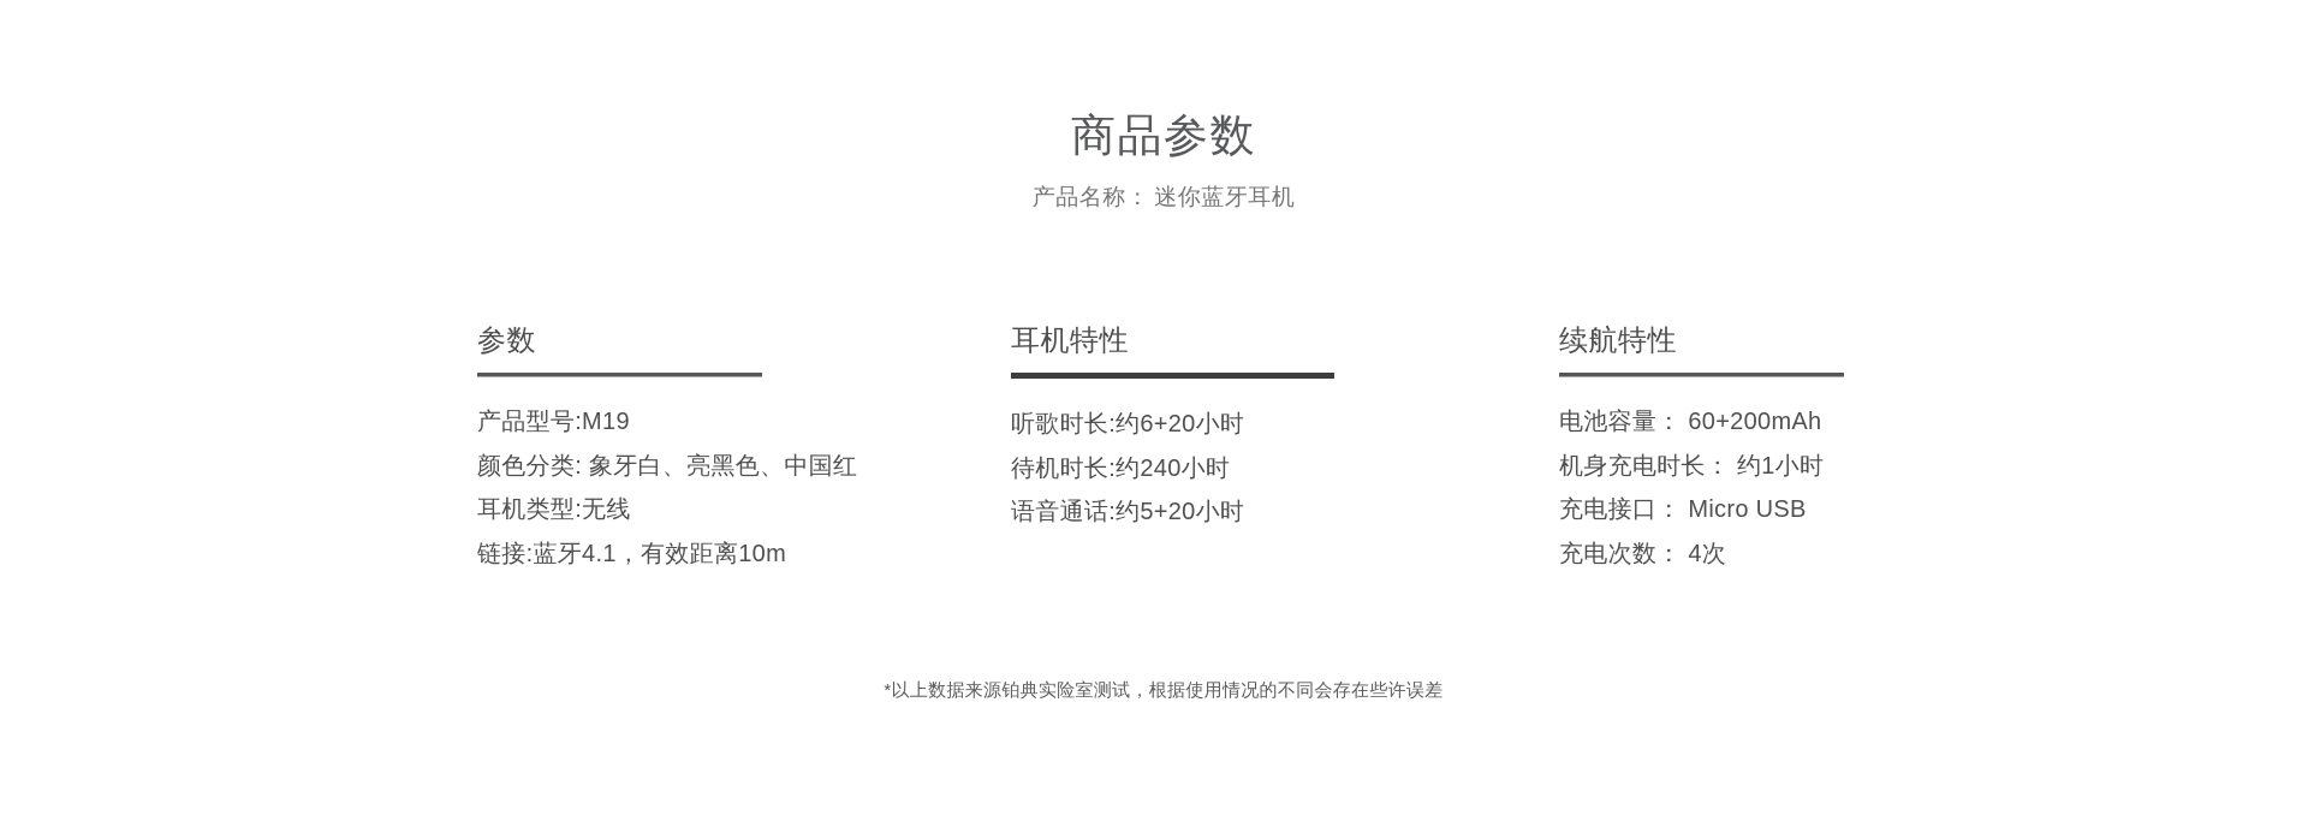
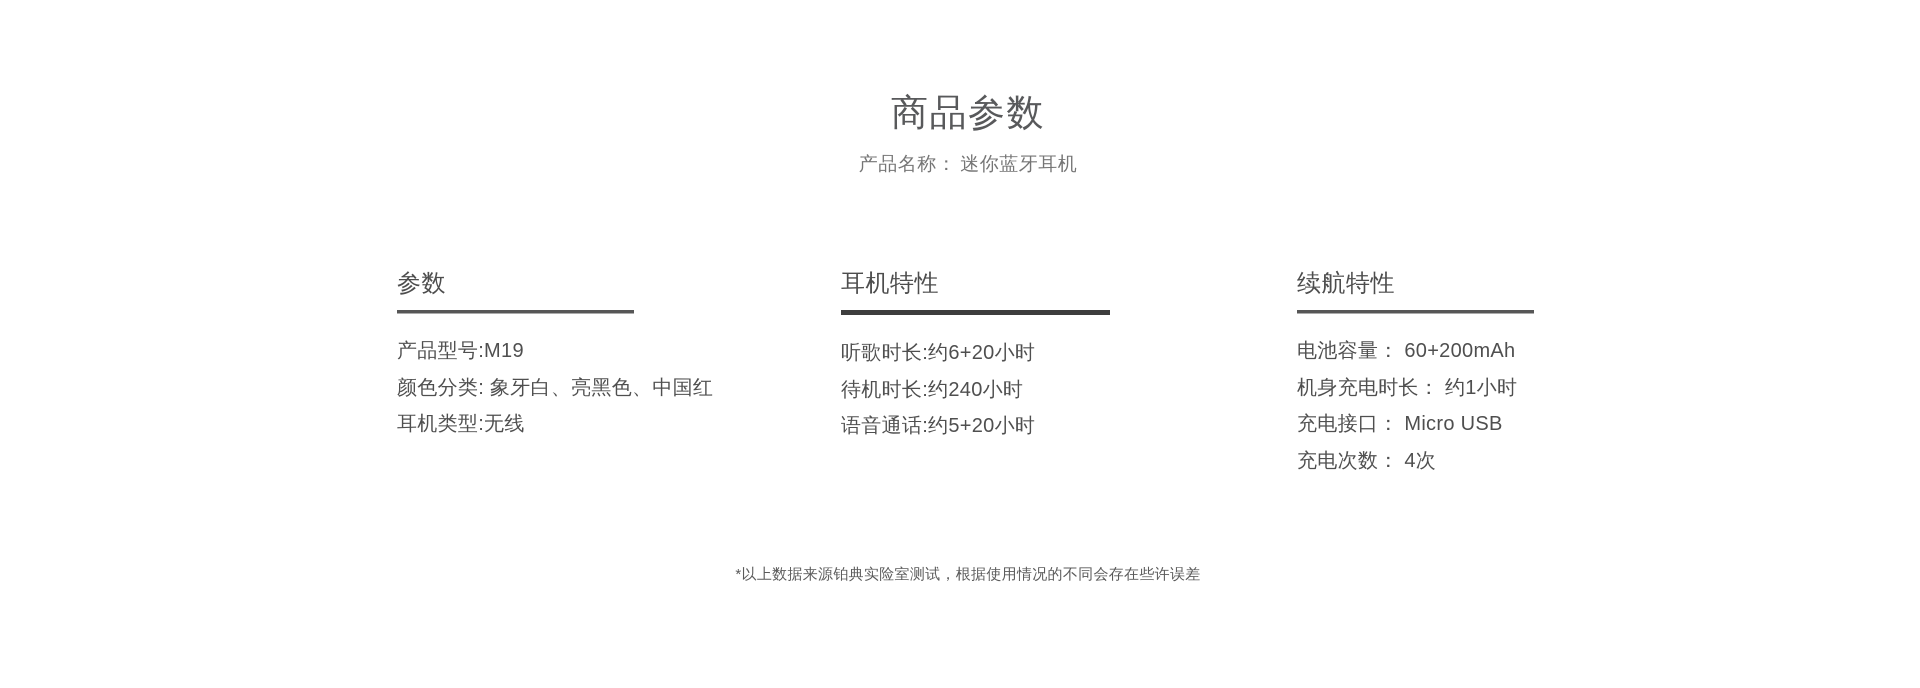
  商品参数
  产品名称： 迷你蓝牙耳机
  参数
  产品型号:M19
  颜色分类: 象牙白、亮黑色、中国红
  耳机类型:无线
- 链接:蓝牙4.1，有效距离10m
  耳机特性
  听歌时长:约6+20小时
  待机时长:约240小时
  语音通话:约5+20小时
  续航特性
  电池容量： 60+200mAh
  机身充电时长： 约1小时
  充电接口： Micro USB
  充电次数： 4次
  *以上数据来源铂典实险室测试，根据使用情况的不同会存在些许误差
